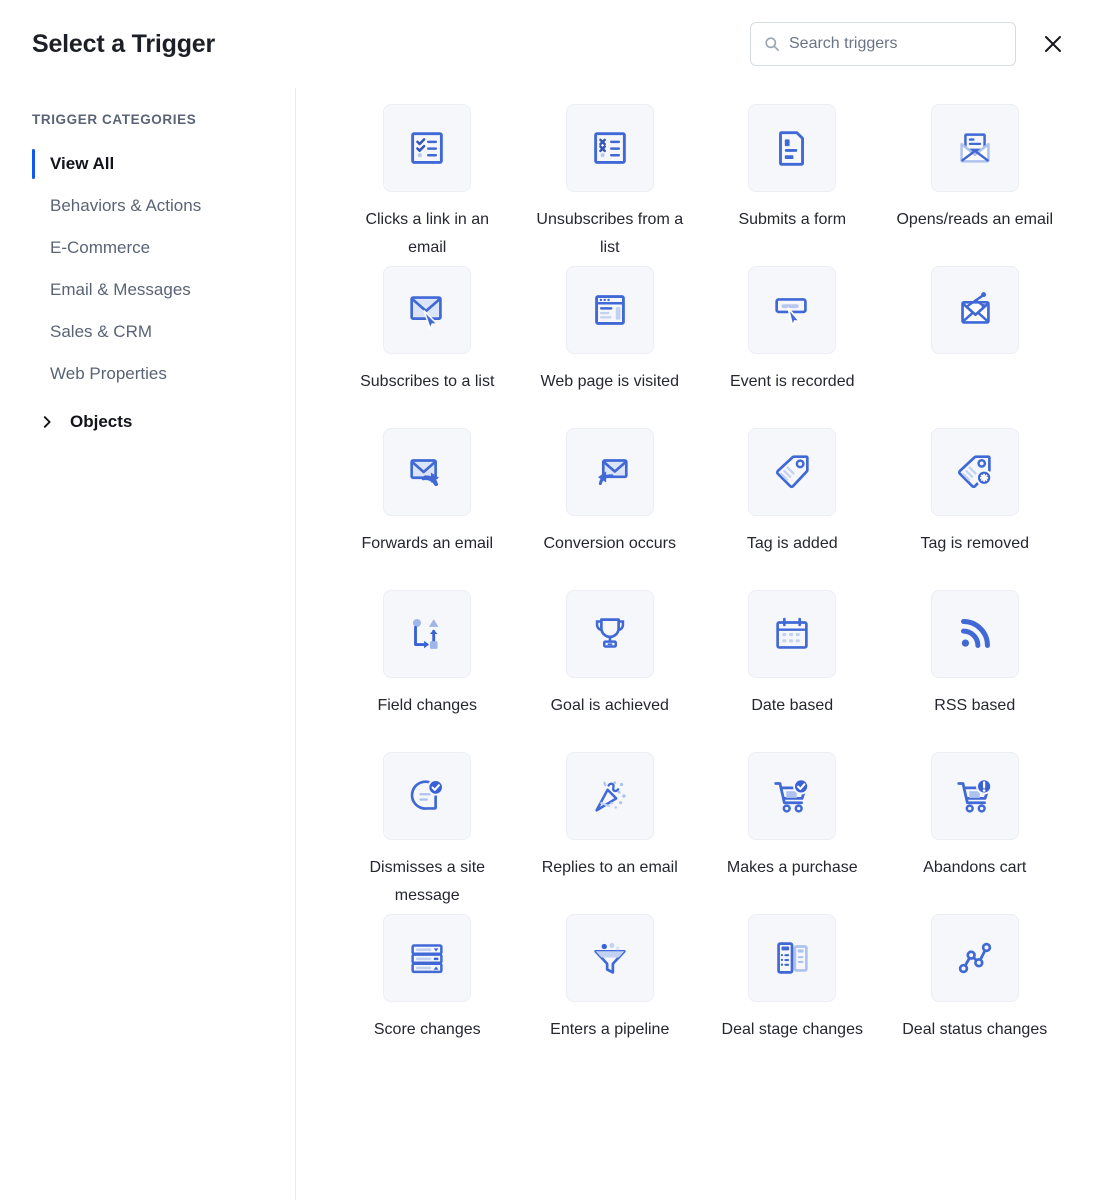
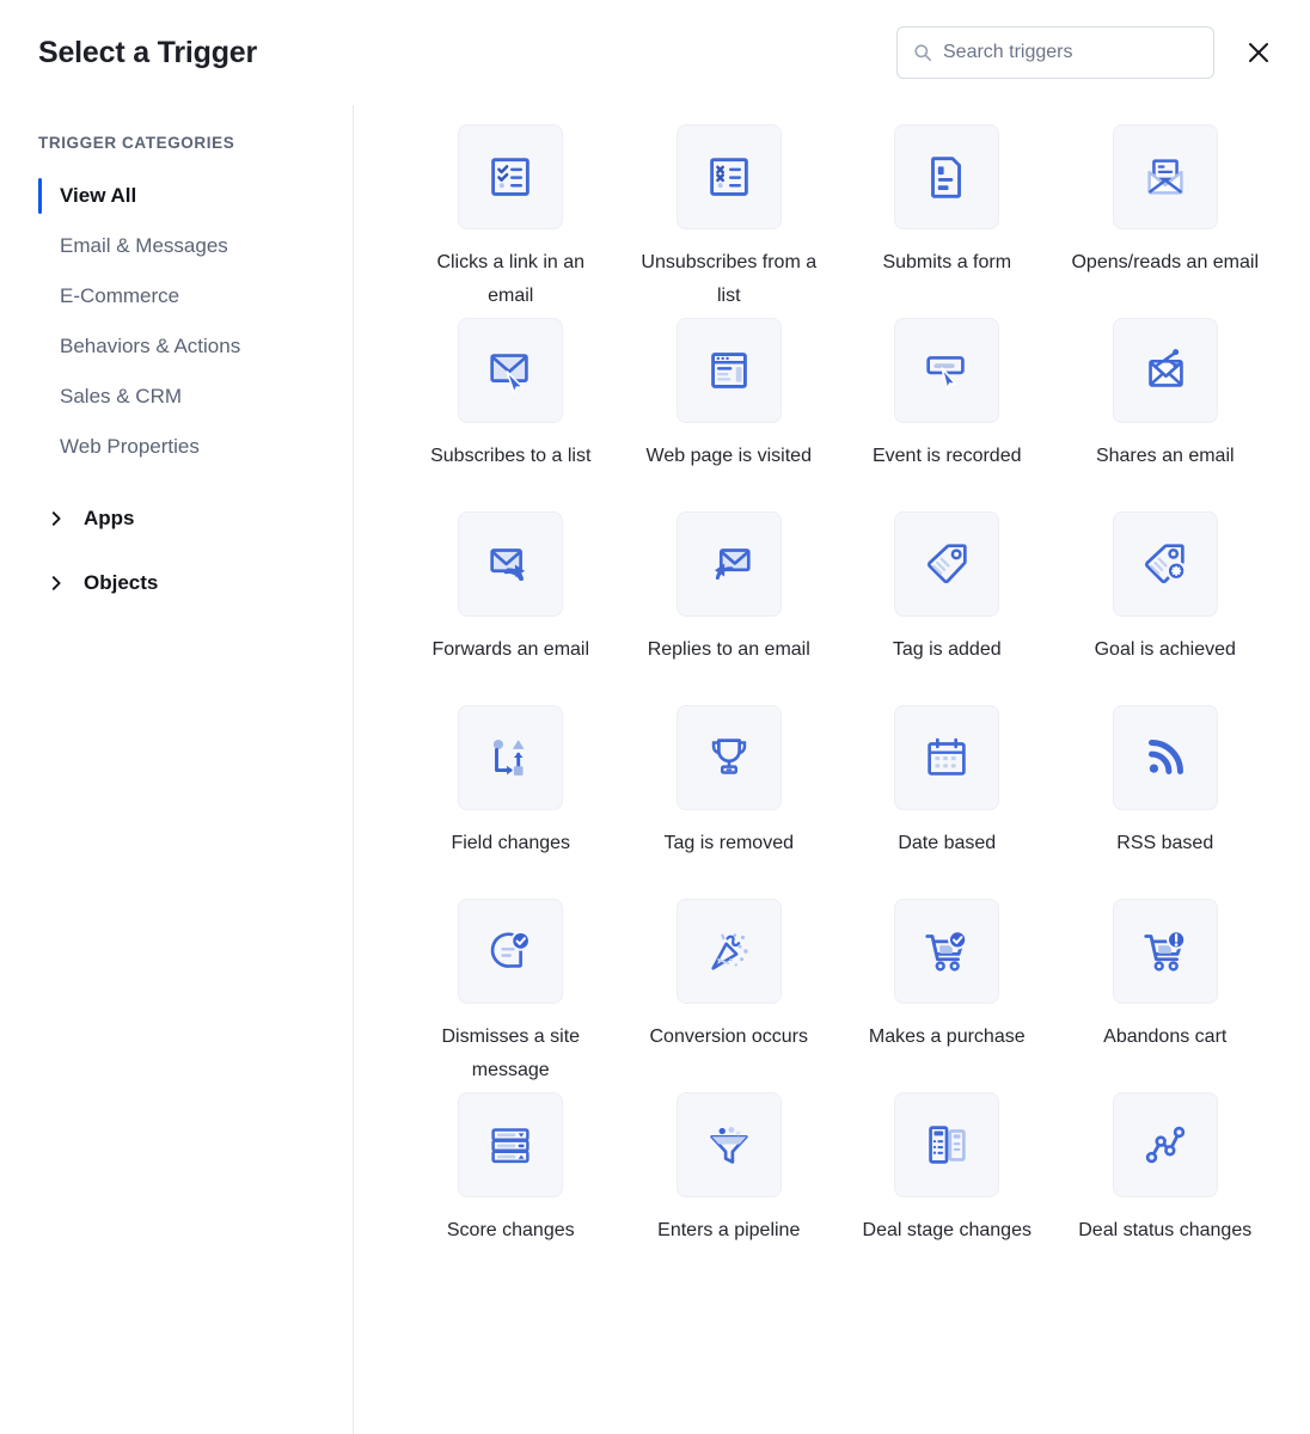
  Select a Trigger
  Search triggers
  TRIGGER CATEGORIES
  View All
- Behaviors & Actions
+ Email & Messages
  E-Commerce
- Email & Messages
+ Behaviors & Actions
  Sales & CRM
  Web Properties
+ Apps
  Objects
  Clicks a link in an email
  Unsubscribes from a list
  Submits a form
  Opens/reads an email
  Subscribes to a list
  Web page is visited
  Event is recorded
+ Shares an email
  Forwards an email
- Conversion occurs
+ Replies to an email
  Tag is added
- Tag is removed
+ Goal is achieved
  Field changes
- Goal is achieved
+ Tag is removed
  Date based
  RSS based
  Dismisses a site message
- Replies to an email
+ Conversion occurs
  Makes a purchase
  Abandons cart
  Score changes
  Enters a pipeline
  Deal stage changes
  Deal status changes
